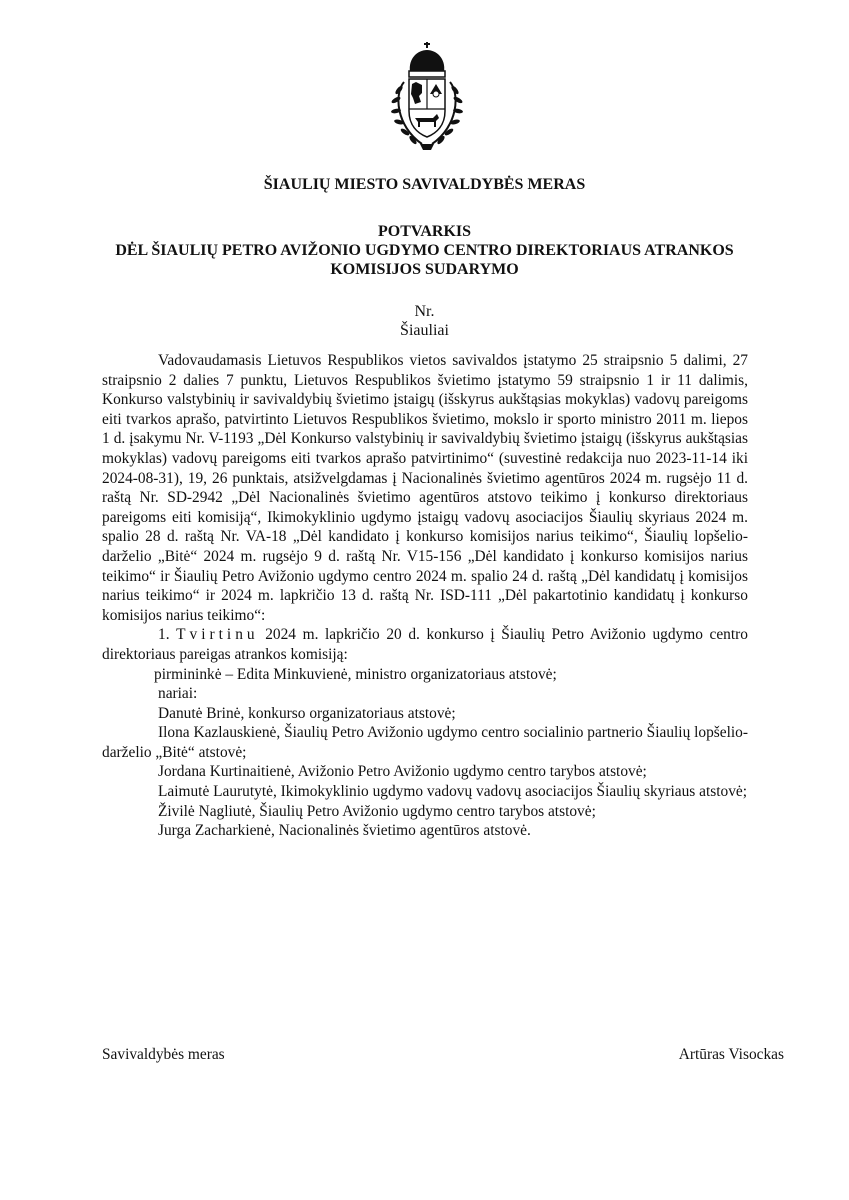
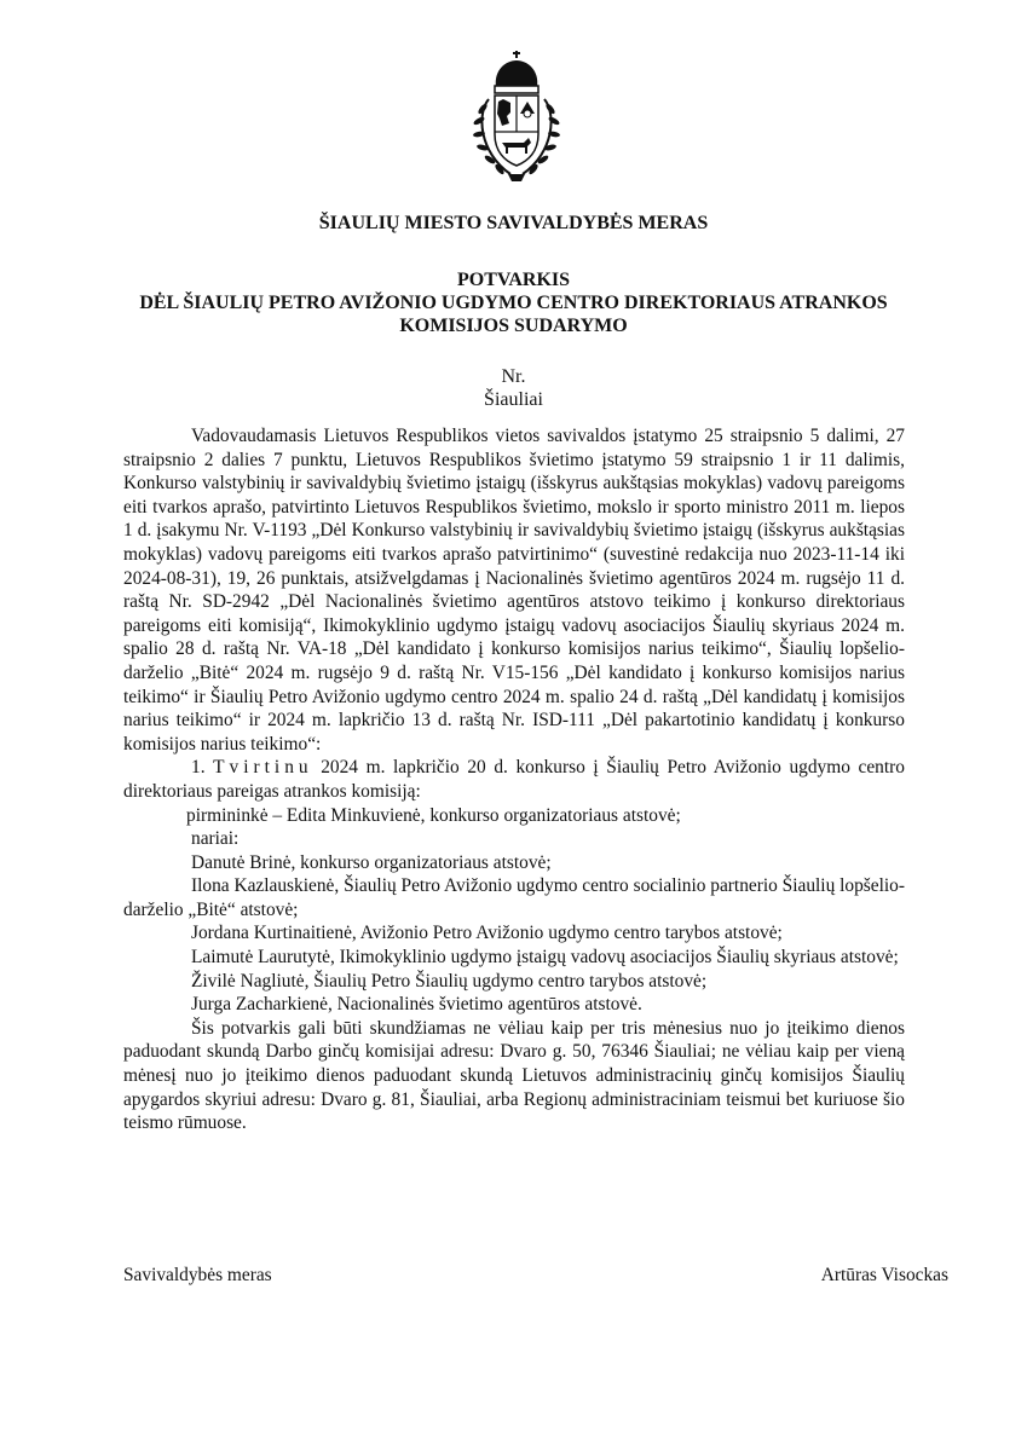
  ŠIAULIŲ MIESTO SAVIVALDYBĖS MERAS
  POTVARKIS
  DĖL ŠIAULIŲ PETRO AVIŽONIO UGDYMO CENTRO DIREKTORIAUS ATRANKOS
  KOMISIJOS SUDARYMO
  Nr.
  Šiauliai
  Vadovaudamasis Lietuvos Respublikos vietos savivaldos įstatymo 25 straipsnio 5 dalimi, 27 straipsnio 2 dalies 7 punktu, Lietuvos Respublikos švietimo įstatymo 59 straipsnio 1 ir 11 dalimis, Konkurso valstybinių ir savivaldybių švietimo įstaigų (išskyrus aukštąsias mokyklas) vadovų pareigoms eiti tvarkos aprašo, patvirtinto Lietuvos Respublikos švietimo, mokslo ir sporto ministro 2011 m. liepos 1 d. įsakymu Nr. V-1193 „Dėl Konkurso valstybinių ir savivaldybių švietimo įstaigų (išskyrus aukštąsias mokyklas) vadovų pareigoms eiti tvarkos aprašo patvirtinimo“ (suvestinė redakcija nuo 2023-11-14 iki 2024-08-31), 19, 26 punktais, atsižvelgdamas į Nacionalinės švietimo agentūros 2024 m. rugsėjo 11 d. raštą Nr. SD-2942 „Dėl Nacionalinės švietimo agentūros atstovo teikimo į konkurso direktoriaus pareigoms eiti komisiją“, Ikimokyklinio ugdymo įstaigų vadovų asociacijos Šiaulių skyriaus 2024 m. spalio 28 d. raštą Nr. VA-18 „Dėl kandidato į konkurso komisijos narius teikimo“, Šiaulių lopšelio-darželio „Bitė“ 2024 m. rugsėjo 9 d. raštą Nr. V15-156 „Dėl kandidato į konkurso komisijos narius teikimo“ ir Šiaulių Petro Avižonio ugdymo centro 2024 m. spalio 24 d. raštą „Dėl kandidatų į komisijos narius teikimo“ ir 2024 m. lapkričio 13 d. raštą Nr. ISD-111 „Dėl pakartotinio kandidatų į konkurso komisijos narius teikimo“:
  1. Tvirtinu 2024 m. lapkričio 20 d. konkurso į Šiaulių Petro Avižonio ugdymo centro direktoriaus pareigas atrankos komisiją:
- pirmininkė – Edita Minkuvienė, ministro organizatoriaus atstovė;
+ pirmininkė – Edita Minkuvienė, konkurso organizatoriaus atstovė;
  nariai:
  Danutė Brinė, konkurso organizatoriaus atstovė;
  Ilona Kazlauskienė, Šiaulių Petro Avižonio ugdymo centro socialinio partnerio Šiaulių lopšelio-darželio „Bitė“ atstovė;
  Jordana Kurtinaitienė, Avižonio Petro Avižonio ugdymo centro tarybos atstovė;
- Laimutė Laurutytė, Ikimokyklinio ugdymo vadovų vadovų asociacijos Šiaulių skyriaus atstovė;
+ Laimutė Laurutytė, Ikimokyklinio ugdymo įstaigų vadovų asociacijos Šiaulių skyriaus atstovė;
- Živilė Nagliutė, Šiaulių Petro Avižonio ugdymo centro tarybos atstovė;
+ Živilė Nagliutė, Šiaulių Petro Šiaulių ugdymo centro tarybos atstovė;
  Jurga Zacharkienė, Nacionalinės švietimo agentūros atstovė.
+ Šis potvarkis gali būti skundžiamas ne vėliau kaip per tris mėnesius nuo jo įteikimo dienos paduodant skundą Darbo ginčų komisijai adresu: Dvaro g. 50, 76346 Šiauliai; ne vėliau kaip per vieną mėnesį nuo jo įteikimo dienos paduodant skundą Lietuvos administracinių ginčų komisijos Šiaulių apygardos skyriui adresu: Dvaro g. 81, Šiauliai, arba Regionų administraciniam teismui bet kuriuose šio teismo rūmuose.
  Savivaldybės meras
  Artūras Visockas
